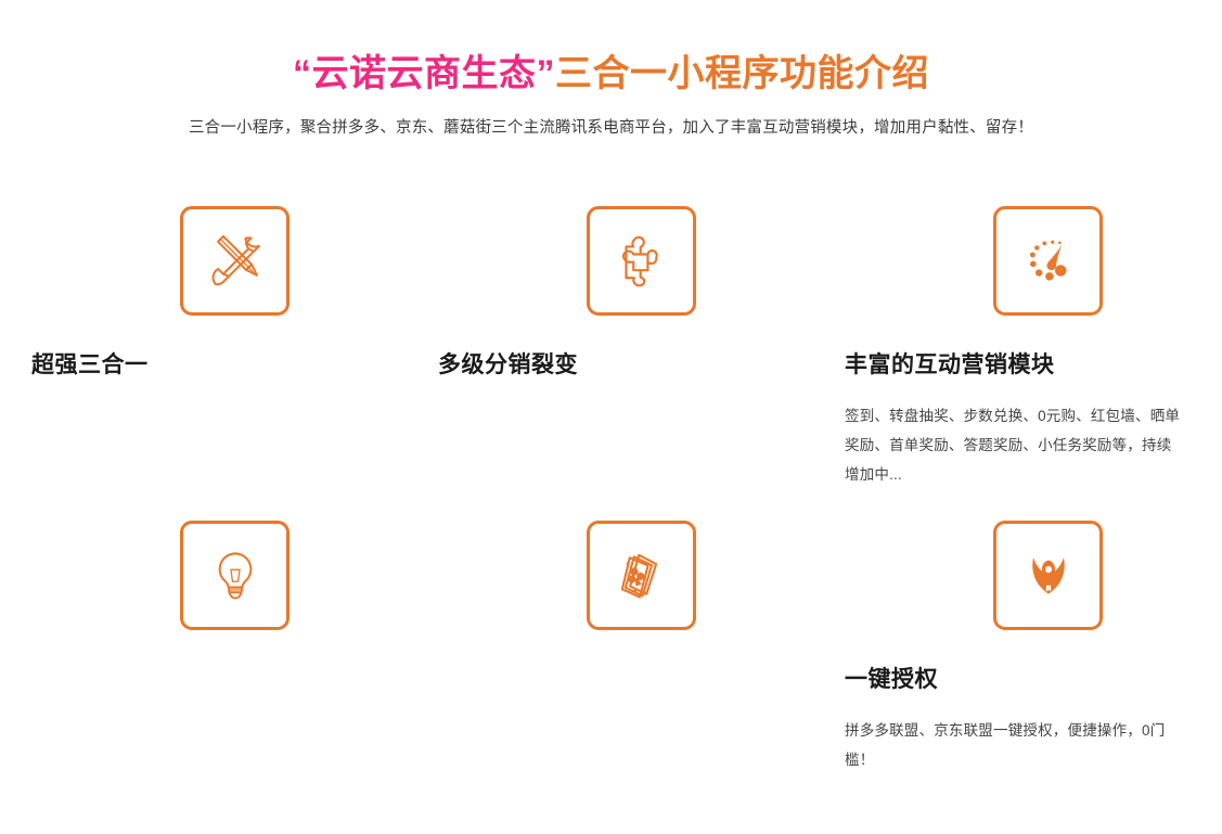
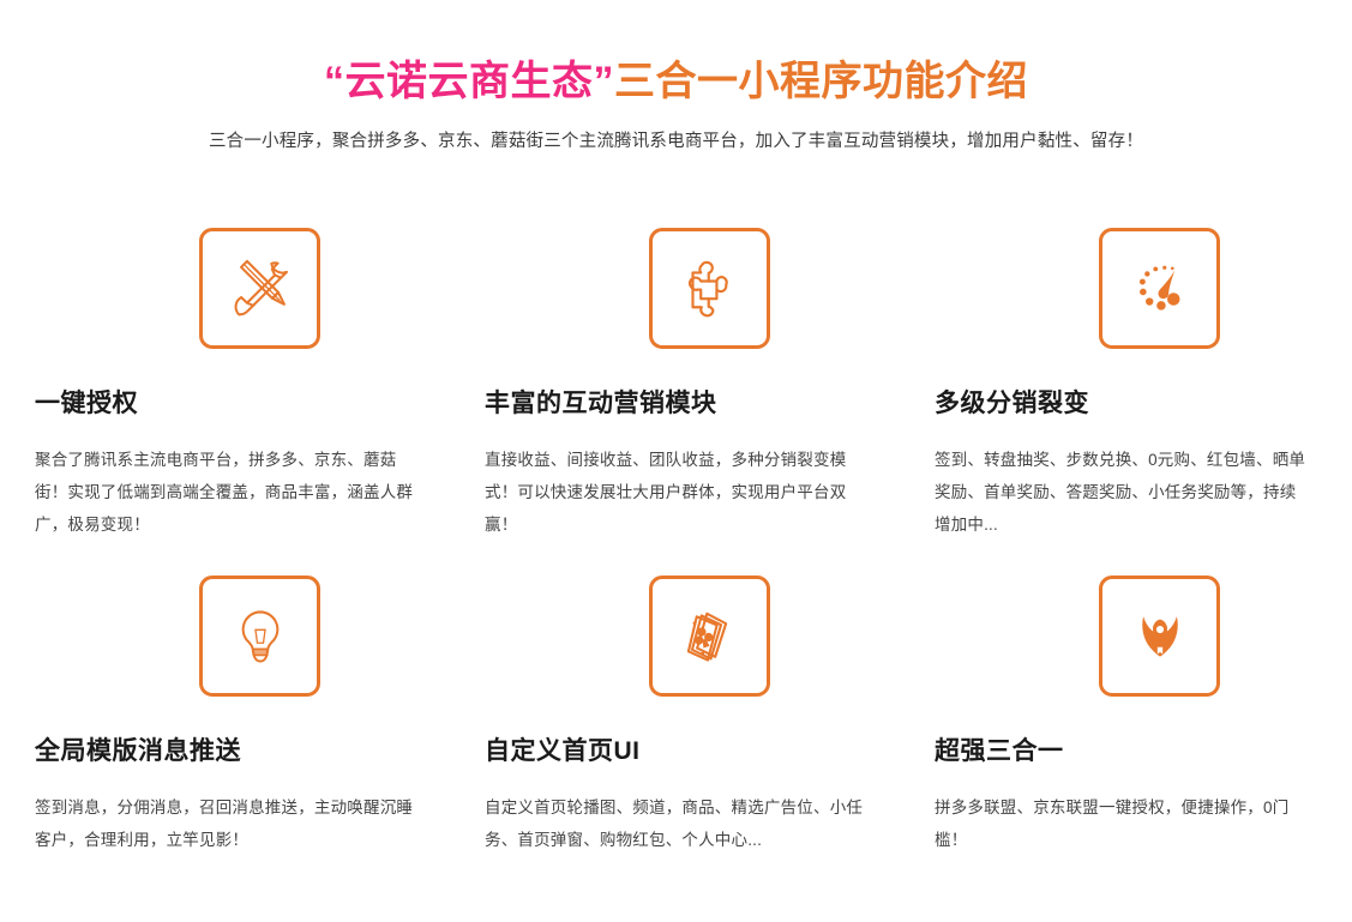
  “云诺云商生态”三合一小程序功能介绍
  三合一小程序，聚合拼多多、京东、蘑菇街三个主流腾讯系电商平台，加入了丰富互动营销模块，增加用户黏性、留存！
- 超强三合一
+ 一键授权
+ 聚合了腾讯系主流电商平台，拼多多、京东、蘑菇街！实现了低端到高端全覆盖，商品丰富，涵盖人群广，极易变现！
- 多级分销裂变
+ 丰富的互动营销模块
+ 直接收益、间接收益、团队收益，多种分销裂变模式！可以快速发展壮大用户群体，实现用户平台双赢！
- 丰富的互动营销模块
+ 多级分销裂变
  签到、转盘抽奖、步数兑换、0元购、红包墙、晒单奖励、首单奖励、答题奖励、小任务奖励等，持续增加中...
+ 全局模版消息推送
+ 签到消息，分佣消息，召回消息推送，主动唤醒沉睡客户，合理利用，立竿见影！
+ 自定义首页UI
+ 自定义首页轮播图、频道，商品、精选广告位、小任务、首页弹窗、购物红包、个人中心...
- 一键授权
+ 超强三合一
  拼多多联盟、京东联盟一键授权，便捷操作，0门槛！
